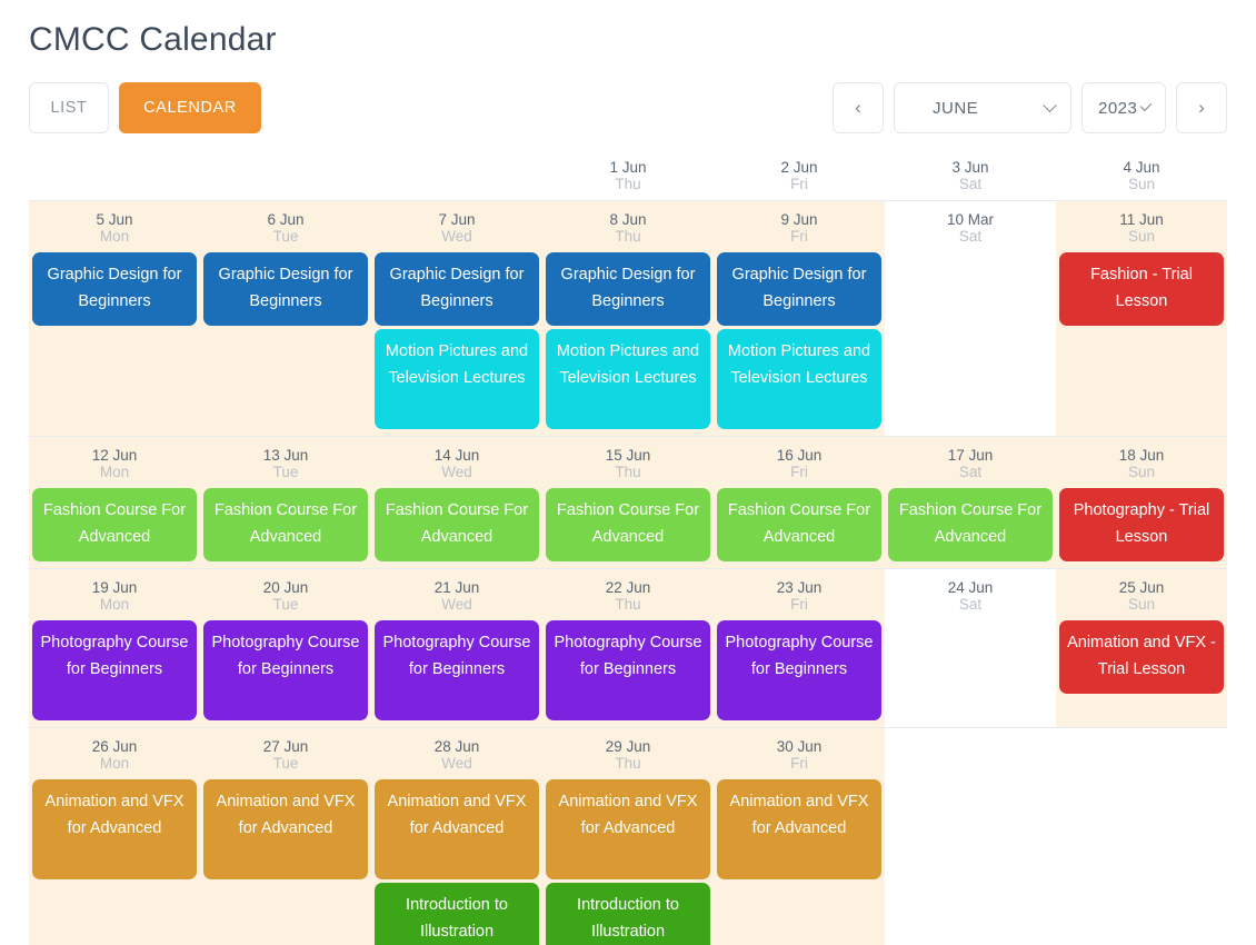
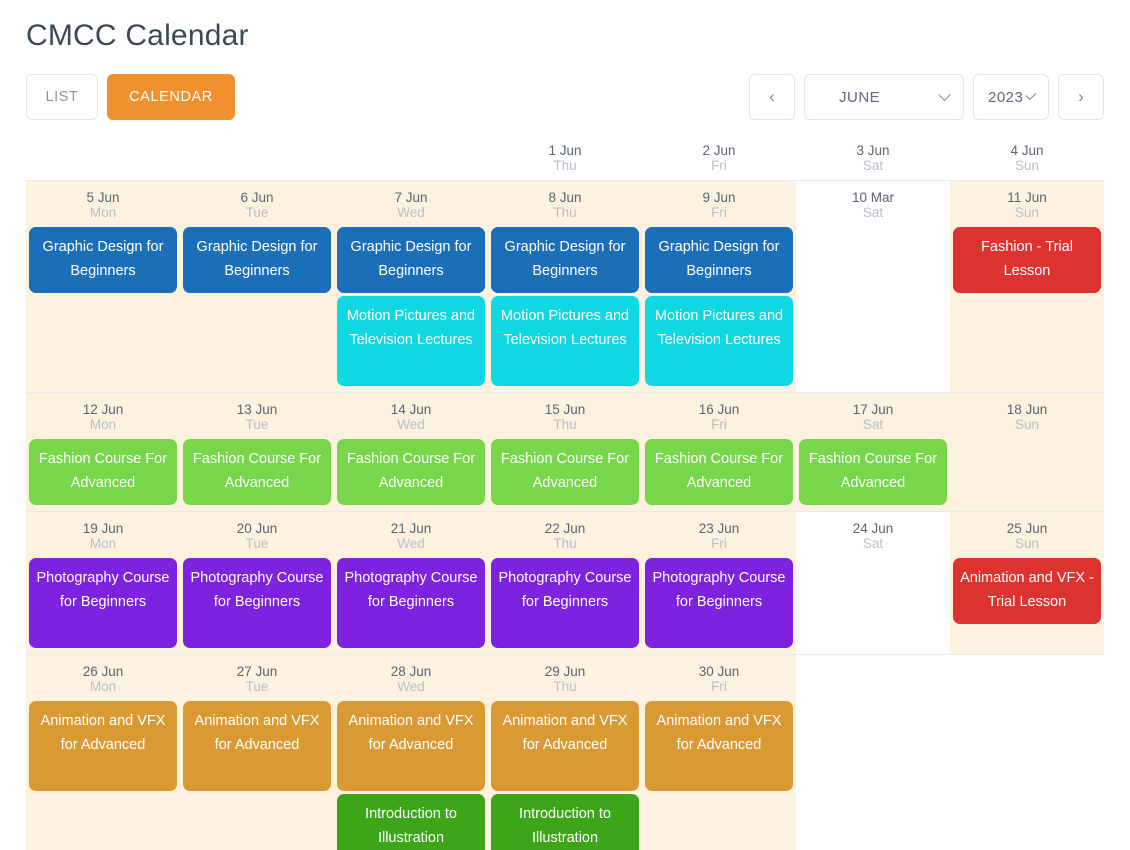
  CMCC Calendar
  LIST
  CALENDAR
  ‹
  JUNE
  2023
  ›
  1 Jun
  Thu
  2 Jun
  Fri
  3 Jun
  Sat
  4 Jun
  Sun
  5 Jun
  Mon
  Graphic Design for Beginners
  6 Jun
  Tue
  Graphic Design for Beginners
  7 Jun
  Wed
  Graphic Design for Beginners
  Motion Pictures and Television Lectures
  8 Jun
  Thu
  Graphic Design for Beginners
  Motion Pictures and Television Lectures
  9 Jun
  Fri
  Graphic Design for Beginners
  Motion Pictures and Television Lectures
  10 Mar
  Sat
  11 Jun
  Sun
  Fashion - Trial Lesson
  12 Jun
  Mon
  Fashion Course For Advanced
  13 Jun
  Tue
  Fashion Course For Advanced
  14 Jun
  Wed
  Fashion Course For Advanced
  15 Jun
  Thu
  Fashion Course For Advanced
  16 Jun
  Fri
  Fashion Course For Advanced
  17 Jun
  Sat
  Fashion Course For Advanced
  18 Jun
  Sun
- Photography - Trial Lesson
  19 Jun
  Mon
  Photography Course for Beginners
  20 Jun
  Tue
  Photography Course for Beginners
  21 Jun
  Wed
  Photography Course for Beginners
  22 Jun
  Thu
  Photography Course for Beginners
  23 Jun
  Fri
  Photography Course for Beginners
  24 Jun
  Sat
  25 Jun
  Sun
  Animation and VFX - Trial Lesson
  26 Jun
  Mon
  Animation and VFX for Advanced
  27 Jun
  Tue
  Animation and VFX for Advanced
  28 Jun
  Wed
  Animation and VFX for Advanced
  Introduction to Illustration
  29 Jun
  Thu
  Animation and VFX for Advanced
  Introduction to Illustration
  30 Jun
  Fri
  Animation and VFX for Advanced
